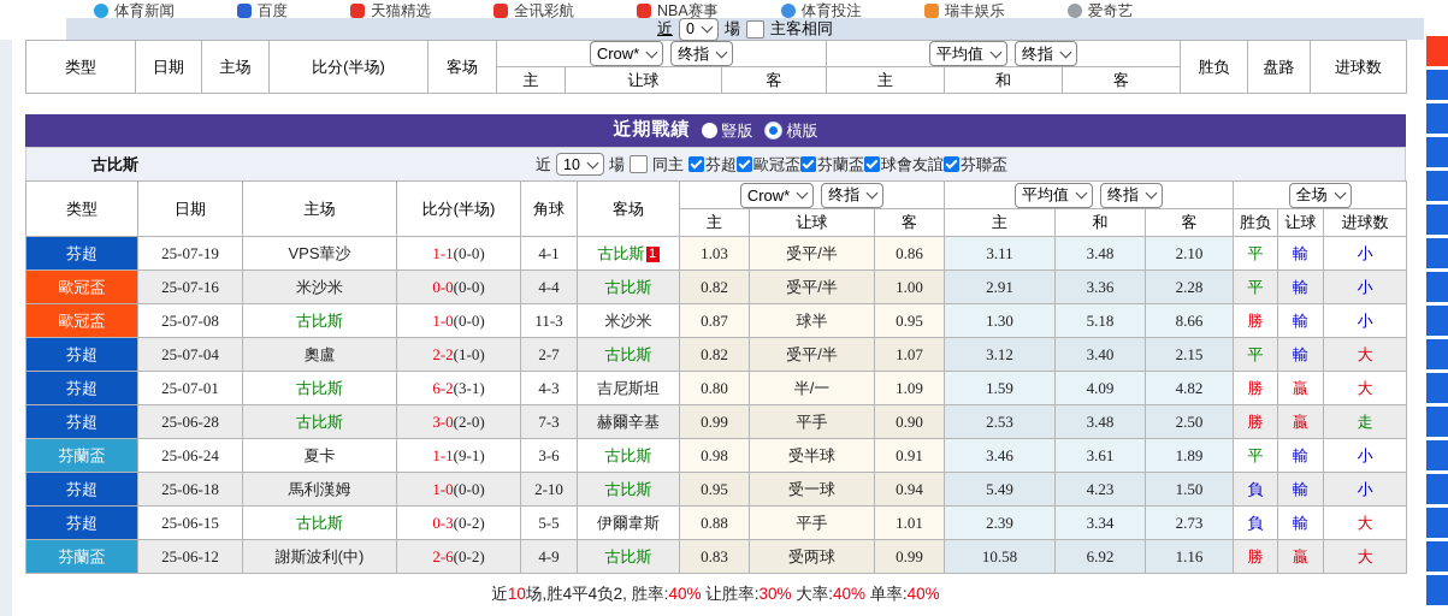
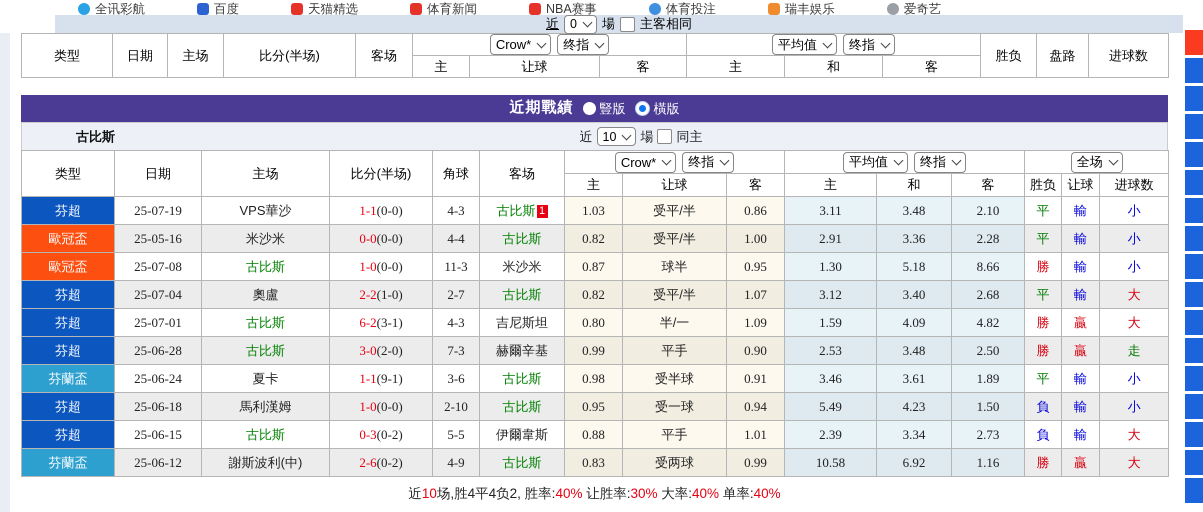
- 体育新闻
+ 全讯彩航
  百度
  天猫精选
- 全讯彩航
+ 体育新闻
  NBA赛事
  体育投注
  瑞丰娱乐
  爱奇艺
  近
  0
  場
  主客相同
  类型	日期	主场	比分(半场)	客场	Crow* 终指	平均值 终指	胜负	盘路	进球数
  主	让球	客	主	和	客
  近期戰績
  豎版
  橫版
  古比斯
  近
  10
  場
  同主
- 芬超
- 歐冠盃
- 芬蘭盃
- 球會友誼
- 芬聯盃
  类型	日期	主场	比分(半场)	角球	客场	Crow* 终指	平均值 终指	全场
  主	让球	客	主	和	客	胜负	让球	进球数
- 芬超	25-07-19	VPS華沙	1-1(0-0)	4-1	古比斯 1	1.03	受平/半	0.86	3.11	3.48	2.10	平	輸	小
+ 芬超	25-07-19	VPS華沙	1-1(0-0)	4-3	古比斯 1	1.03	受平/半	0.86	3.11	3.48	2.10	平	輸	小
- 歐冠盃	25-07-16	米沙米	0-0(0-0)	4-4	古比斯	0.82	受平/半	1.00	2.91	3.36	2.28	平	輸	小
+ 歐冠盃	25-05-16	米沙米	0-0(0-0)	4-4	古比斯	0.82	受平/半	1.00	2.91	3.36	2.28	平	輸	小
  歐冠盃	25-07-08	古比斯	1-0(0-0)	11-3	米沙米	0.87	球半	0.95	1.30	5.18	8.66	勝	輸	小
- 芬超	25-07-04	奧盧	2-2(1-0)	2-7	古比斯	0.82	受平/半	1.07	3.12	3.40	2.15	平	輸	大
+ 芬超	25-07-04	奧盧	2-2(1-0)	2-7	古比斯	0.82	受平/半	1.07	3.12	3.40	2.68	平	輸	大
  芬超	25-07-01	古比斯	6-2(3-1)	4-3	吉尼斯坦	0.80	半/一	1.09	1.59	4.09	4.82	勝	贏	大
  芬超	25-06-28	古比斯	3-0(2-0)	7-3	赫爾辛基	0.99	平手	0.90	2.53	3.48	2.50	勝	贏	走
  芬蘭盃	25-06-24	夏卡	1-1(9-1)	3-6	古比斯	0.98	受半球	0.91	3.46	3.61	1.89	平	輸	小
  芬超	25-06-18	馬利漢姆	1-0(0-0)	2-10	古比斯	0.95	受一球	0.94	5.49	4.23	1.50	負	輸	小
  芬超	25-06-15	古比斯	0-3(0-2)	5-5	伊爾韋斯	0.88	平手	1.01	2.39	3.34	2.73	負	輸	大
  芬蘭盃	25-06-12	謝斯波利(中)	2-6(0-2)	4-9	古比斯	0.83	受两球	0.99	10.58	6.92	1.16	勝	贏	大
  近10场,胜4平4负2, 胜率:40% 让胜率:30% 大率:40% 单率:40%
